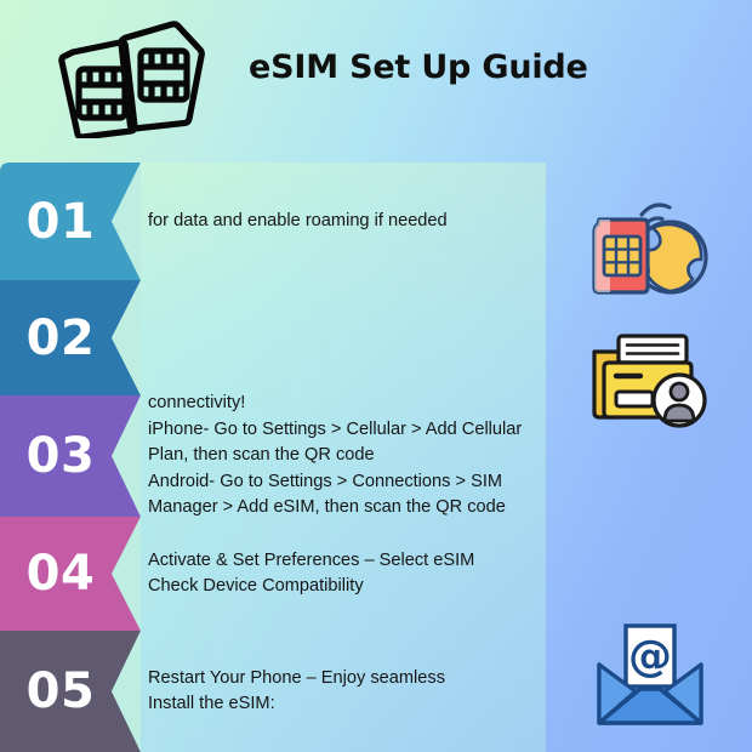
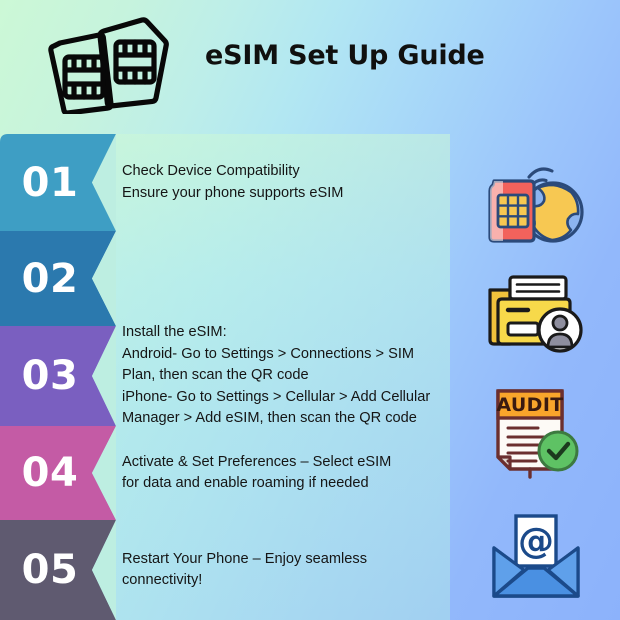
  eSIM Set Up Guide
  01
- for data and enable roaming if needed
+ Check Device Compatibility
+ Ensure your phone supports eSIM
  02
  03
- connectivity!
+ Install the eSIM:
- iPhone- Go to Settings > Cellular > Add Cellular
+ Android- Go to Settings > Connections > SIM
  Plan, then scan the QR code
- Android- Go to Settings > Connections > SIM
+ iPhone- Go to Settings > Cellular > Add Cellular
  Manager > Add eSIM, then scan the QR code
  04
  Activate & Set Preferences – Select eSIM
- Check Device Compatibility
+ for data and enable roaming if needed
  05
  Restart Your Phone – Enjoy seamless
- Install the eSIM:
+ connectivity!
+ AUDIT
  @
